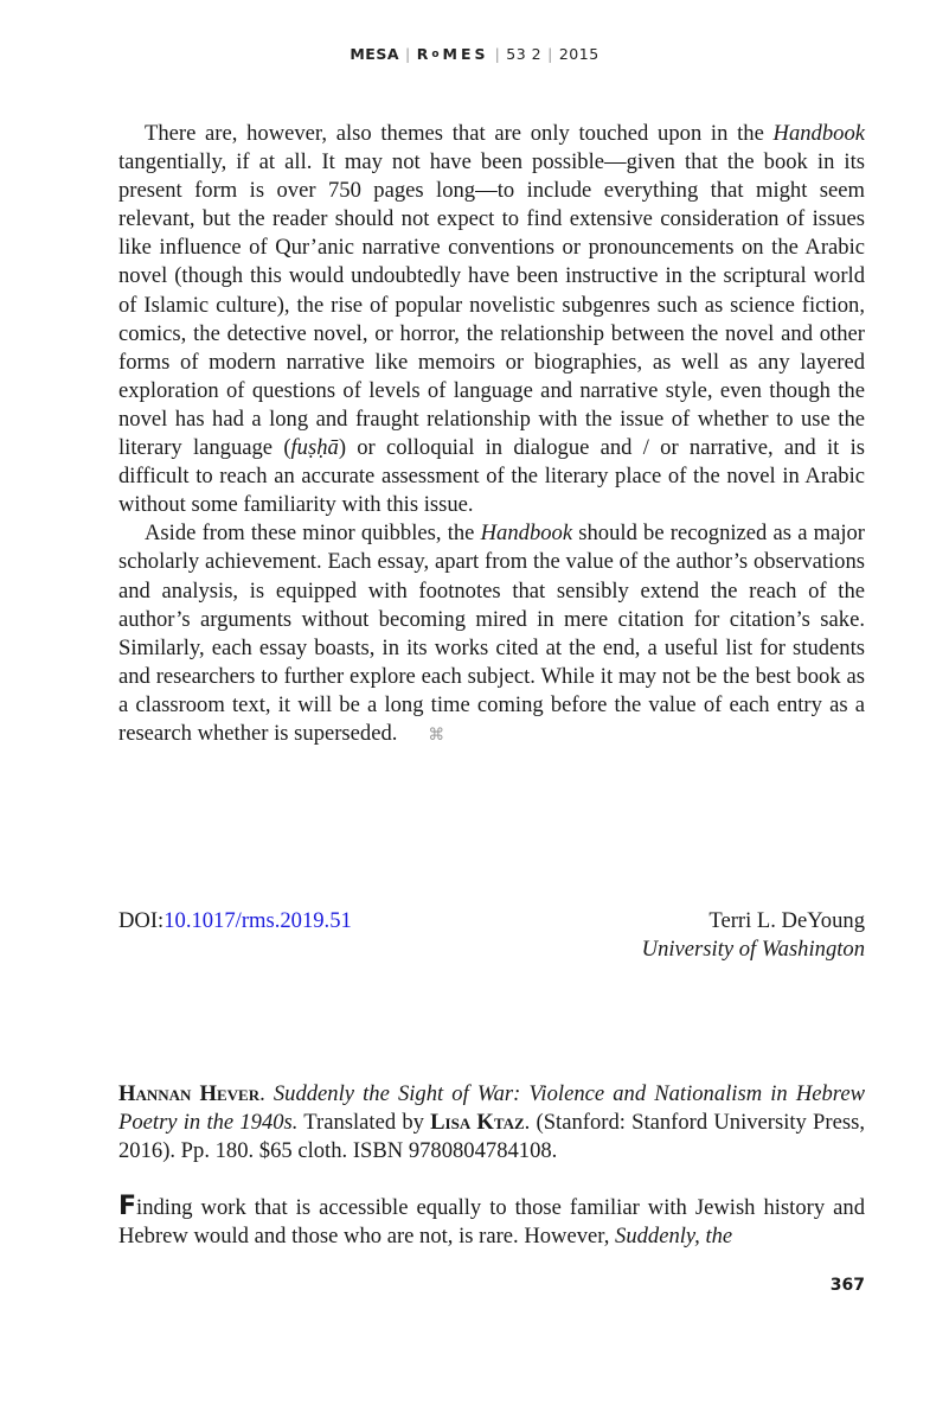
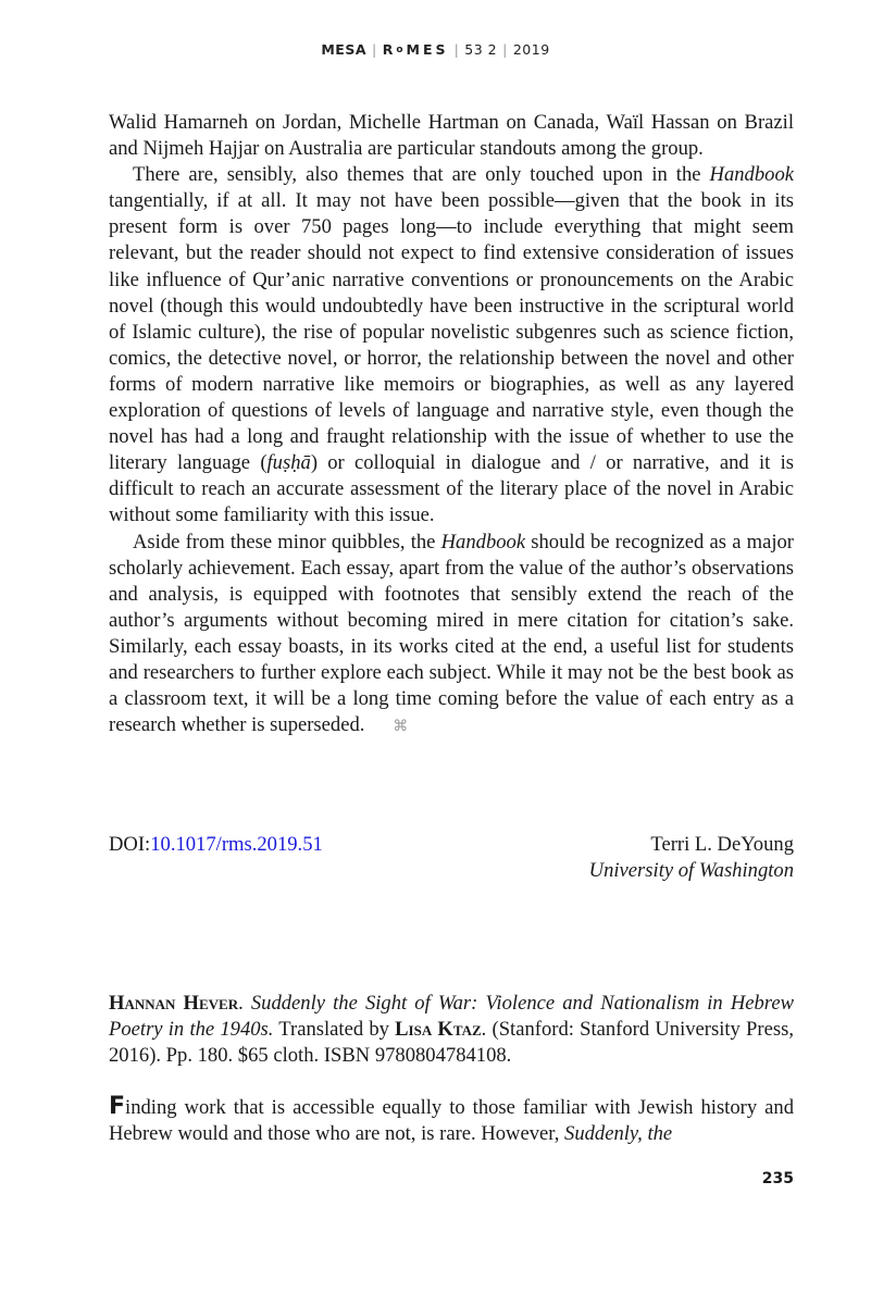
- MESA | RoMES | 53 2 | 2015
+ MESA | RoMES | 53 2 | 2019
+ Walid Hamarneh on Jordan, Michelle Hartman on Canada, Waïl Hassan on Brazil and Nijmeh Hajjar on Australia are particular standouts among the group.
- There are, however, also themes that are only touched upon in the Handbook tangentially, if at all. It may not have been possible—given that the book in its present form is over 750 pages long—to include everything that might seem relevant, but the reader should not expect to find extensive consideration of issues like influence of Qur’anic narrative conventions or pronouncements on the Arabic novel (though this would undoubtedly have been instructive in the scriptural world of Islamic culture), the rise of popular novelistic subgenres such as science fiction, comics, the detective novel, or horror, the relationship between the novel and other forms of modern narrative like memoirs or biographies, as well as any layered exploration of questions of levels of language and narrative style, even though the novel has had a long and fraught relationship with the issue of whether to use the literary language (fuṣḥā) or colloquial in dialogue and / or narrative, and it is difficult to reach an accurate assessment of the literary place of the novel in Arabic without some familiarity with this issue.
+ There are, sensibly, also themes that are only touched upon in the Handbook tangentially, if at all. It may not have been possible—given that the book in its present form is over 750 pages long—to include everything that might seem relevant, but the reader should not expect to find extensive consideration of issues like influence of Qur’anic narrative conventions or pronouncements on the Arabic novel (though this would undoubtedly have been instructive in the scriptural world of Islamic culture), the rise of popular novelistic subgenres such as science fiction, comics, the detective novel, or horror, the relationship between the novel and other forms of modern narrative like memoirs or biographies, as well as any layered exploration of questions of levels of language and narrative style, even though the novel has had a long and fraught relationship with the issue of whether to use the literary language (fuṣḥā) or colloquial in dialogue and / or narrative, and it is difficult to reach an accurate assessment of the literary place of the novel in Arabic without some familiarity with this issue.
  Aside from these minor quibbles, the Handbook should be recognized as a major scholarly achievement. Each essay, apart from the value of the author’s observations and analysis, is equipped with footnotes that sensibly extend the reach of the author’s arguments without becoming mired in mere citation for citation’s sake. Similarly, each essay boasts, in its works cited at the end, a useful list for students and researchers to further explore each subject. While it may not be the best book as a classroom text, it will be a long time coming before the value of each entry as a research whether is superseded. ⌘
  DOI:10.1017/rms.2019.51
  Terri L. DeYoung
  University of Washington
  Hannan Hever. Suddenly the Sight of War: Violence and Nationalism in Hebrew Poetry in the 1940s. Translated by Lisa Ktaz. (Stanford: Stanford University Press, 2016). Pp. 180. $65 cloth. ISBN 9780804784108.
  Finding work that is accessible equally to those familiar with Jewish history and Hebrew would and those who are not, is rare. However, Suddenly, the
- 367
+ 235
